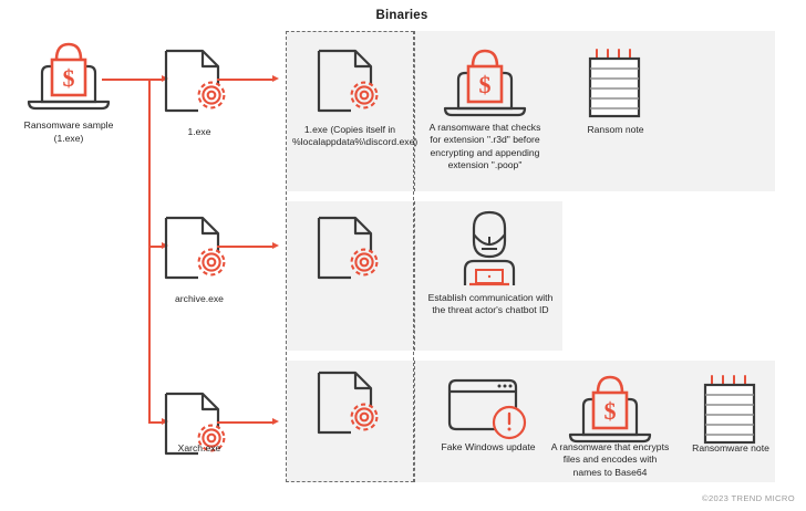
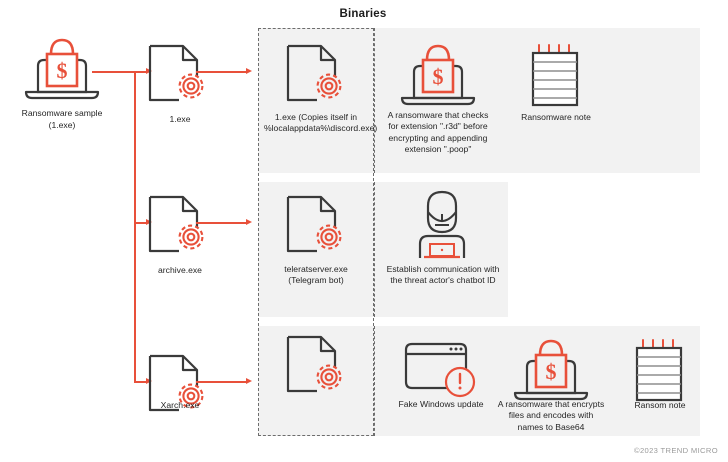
  Binaries
  $
  Ransomware sample
  (1.exe)
  1.exe
  archive.exe
  Xarch.exe
  1.exe (Copies itself in %localappdata%\discord.exe)
  $
  A ransomware that checks for extension ".r3d" before encrypting and appending extension ".poop"
- Ransom note
+ Ransomware note
+ teleratserver.exe (Telegram bot)
  Establish communication with the threat actor's chatbot ID
  Fake Windows update
  $
  A ransomware that encrypts files and encodes with names to Base64
- Ransomware note
+ Ransom note
  ©2023 TREND MICRO
